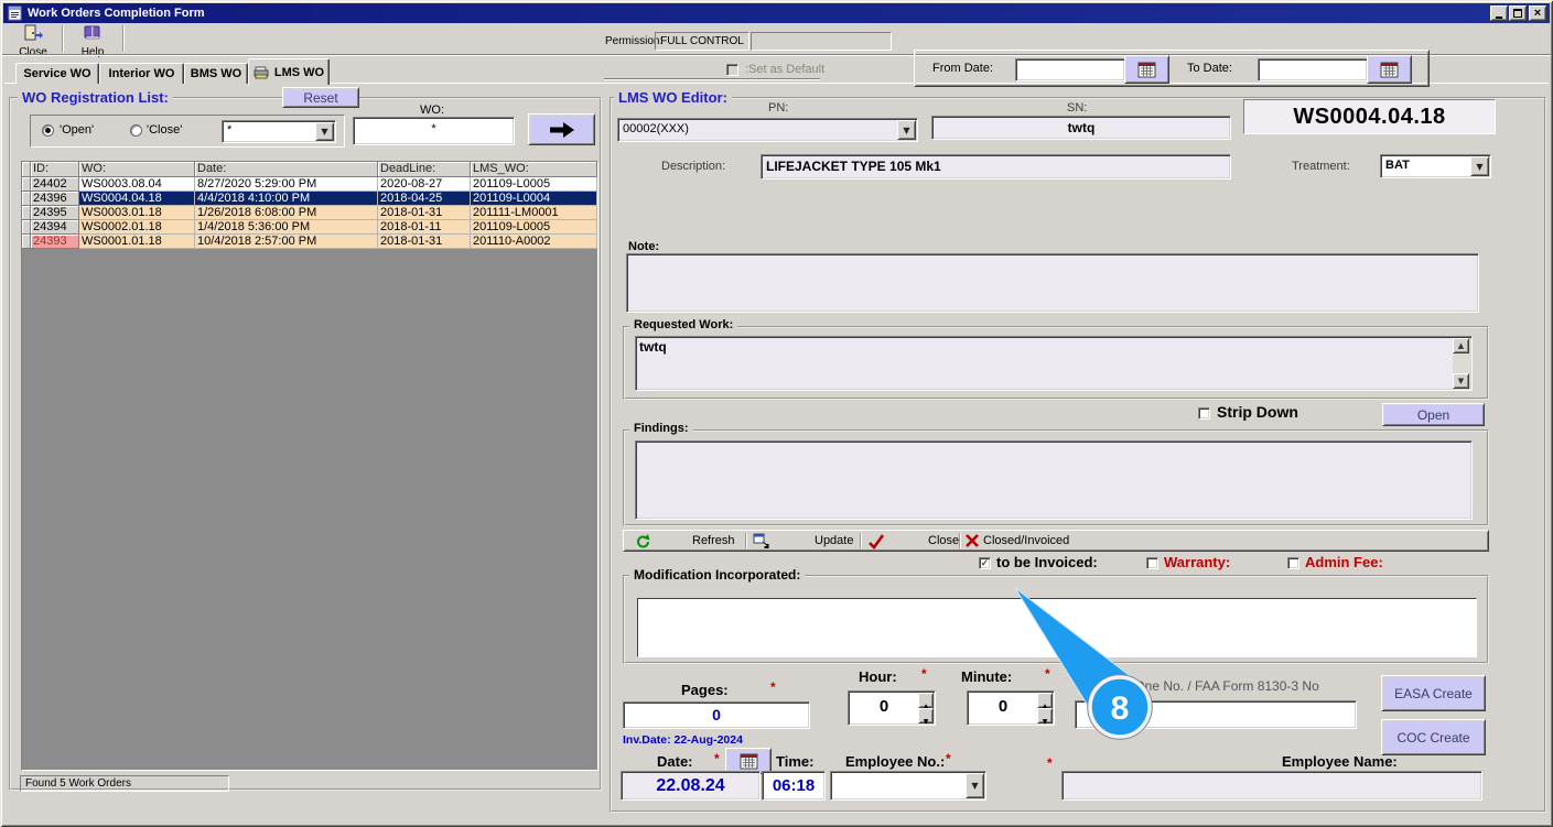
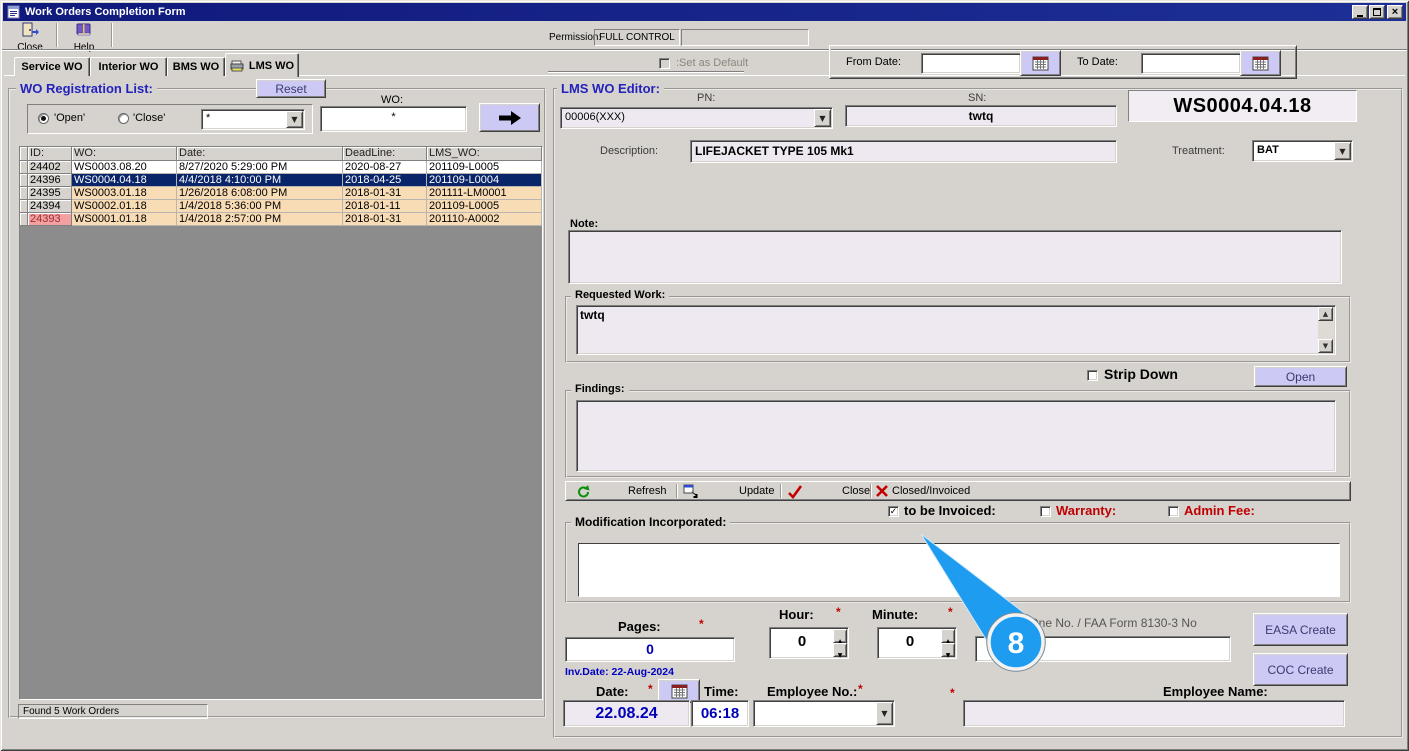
  Work Orders Completion Form
  ×
  Close
  Help
  Permission:
  FULL CONTROL
  Service WO
  Interior WO
  BMS WO
  LMS WO
  :Set as Default
  From Date:
  To Date:
  WO Registration List:
  Reset
  'Open'
  'Close'
  *
  ▼
  WO:
  *
  ID:
  WO:
  Date:
  DeadLine:
  LMS_WO:
  24402
- WS0003.08.04
+ WS0003.08.20
  8/27/2020 5:29:00 PM
  2020-08-27
  201109-L0005
  24396
  WS0004.04.18
  4/4/2018 4:10:00 PM
  2018-04-25
  201109-L0004
  24395
  WS0003.01.18
  1/26/2018 6:08:00 PM
  2018-01-31
  201111-LM0001
  24394
  WS0002.01.18
  1/4/2018 5:36:00 PM
  2018-01-11
  201109-L0005
  24393
  WS0001.01.18
- 10/4/2018 2:57:00 PM
+ 1/4/2018 2:57:00 PM
  2018-01-31
  201110-A0002
  Found 5 Work Orders
  LMS WO Editor:
  PN:
- 00002(XXX)
+ 00006(XXX)
  ▼
  SN:
  twtq
  WS0004.04.18
  Description:
  LIFEJACKET TYPE 105 Mk1
  Treatment:
  BAT
  ▼
  Note:
  Requested Work:
  twtq
  ▲
  ▼
  Strip Down
  Open
  Findings:
  Refresh
  Update
  Close
  Closed/Invoiced
  ✓
  to be Invoiced:
  Warranty:
  Admin Fee:
  Modification Incorporated:
  Pages:
  *
  0
  Hour:
  *
  0
  Minute:
  *
  0
  ne No. / FAA Form 8130-3 No
  EASA Create
  COC Create
  Inv.Date: 22-Aug-2024
  Date:
  *
  22.08.24
  Time:
  06:18
  Employee No.:
  *
  ▼
  *
  Employee Name:
  8
